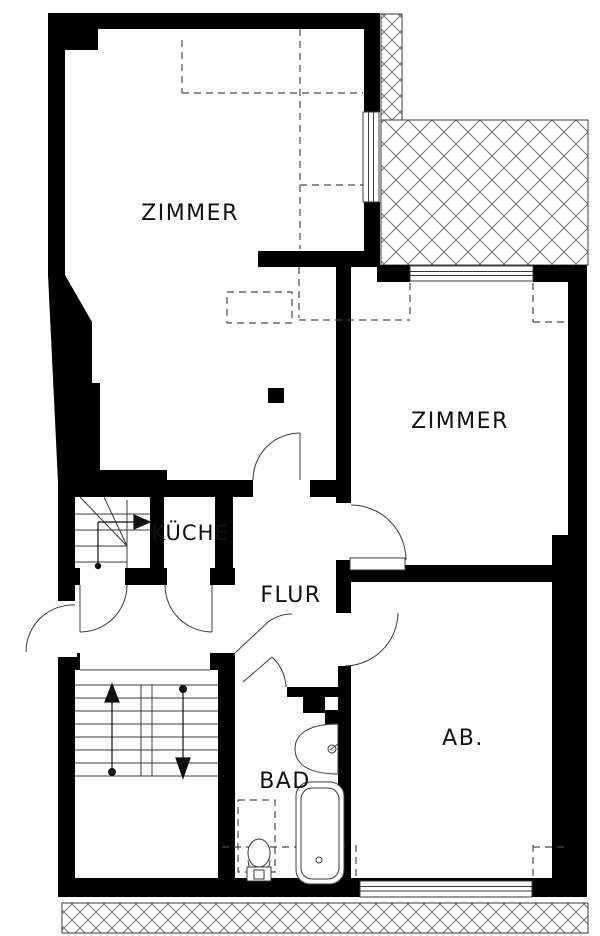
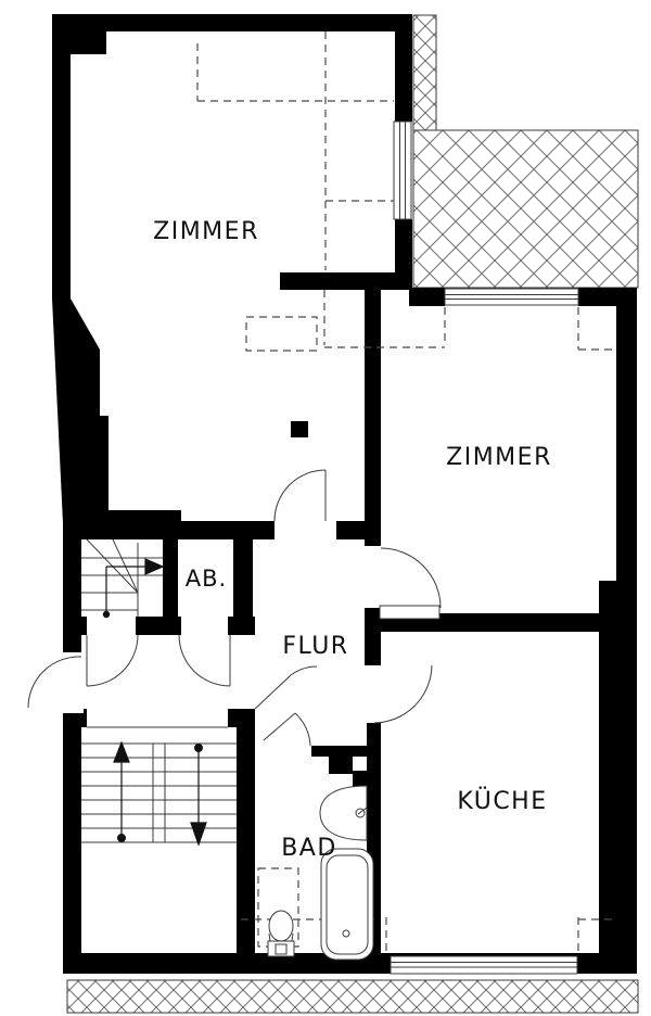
  ZIMMER
  ZIMMER
- KÜCHE
+ AB.
  FLUR
- AB.
+ KÜCHE
  BAD
